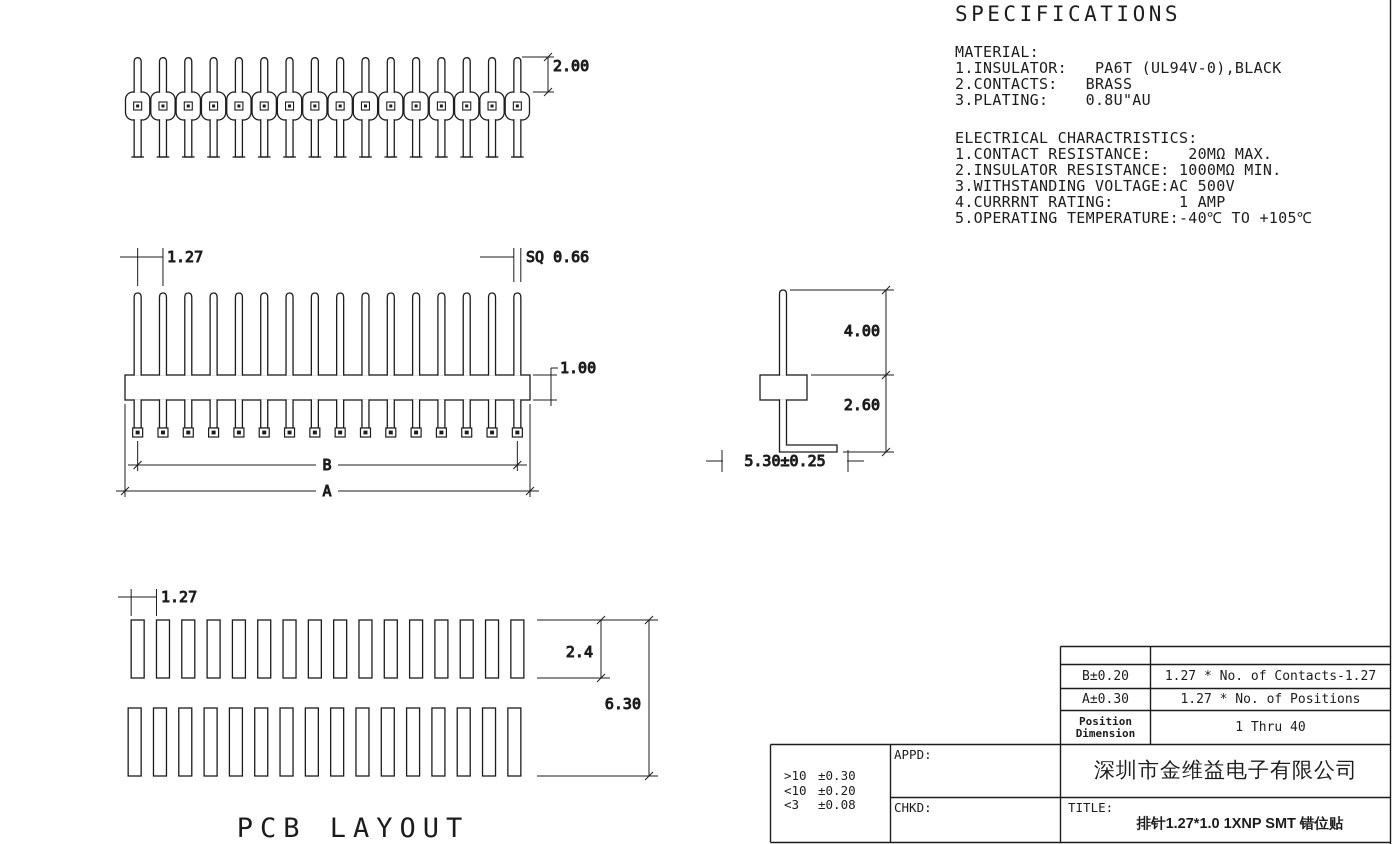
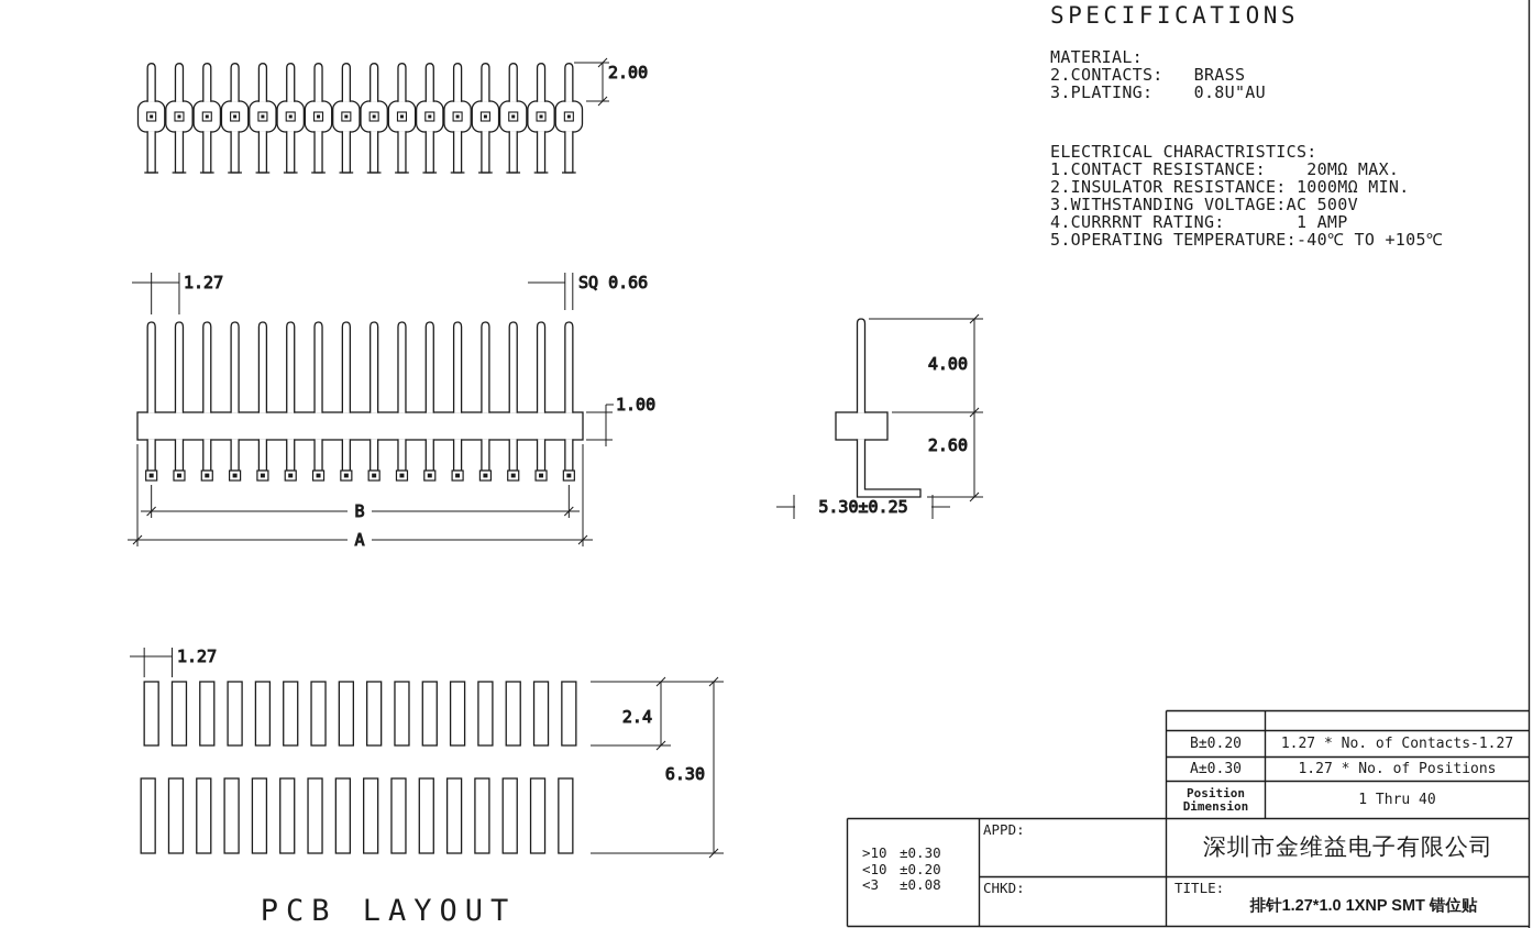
  2.00
  1.27
  SQ 0.66
  1.00
  B
  A
  4.00
  2.60
  5.30±0.25
  1.27
  2.4
  6.30
  PCB LAYOUT
  SPECIFICATIONS
  MATERIAL:
- 1.INSULATOR: PA6T (UL94V-0),BLACK
  2.CONTACTS: BRASS
  3.PLATING: 0.8U"AU
  ELECTRICAL CHARACTRISTICS:
  1.CONTACT RESISTANCE: 20MΩ MAX.
  2.INSULATOR RESISTANCE: 1000MΩ MIN.
  3.WITHSTANDING VOLTAGE:AC 500V
  4.CURRRNT RATING: 1 AMP
  5.OPERATING TEMPERATURE:-40℃ TO +105℃
  B±0.20
  1.27 * No. of Contacts-1.27
  A±0.30
  1.27 * No. of Positions
  Position Dimension
  1 Thru 40
  >10
  ±0.30
  <10
  ±0.20
  <3
  ±0.08
  APPD:
  CHKD:
  深圳市金维益电子有限公司
  TITLE:
  排针1.27*1.0 1XNP SMT 错位贴
